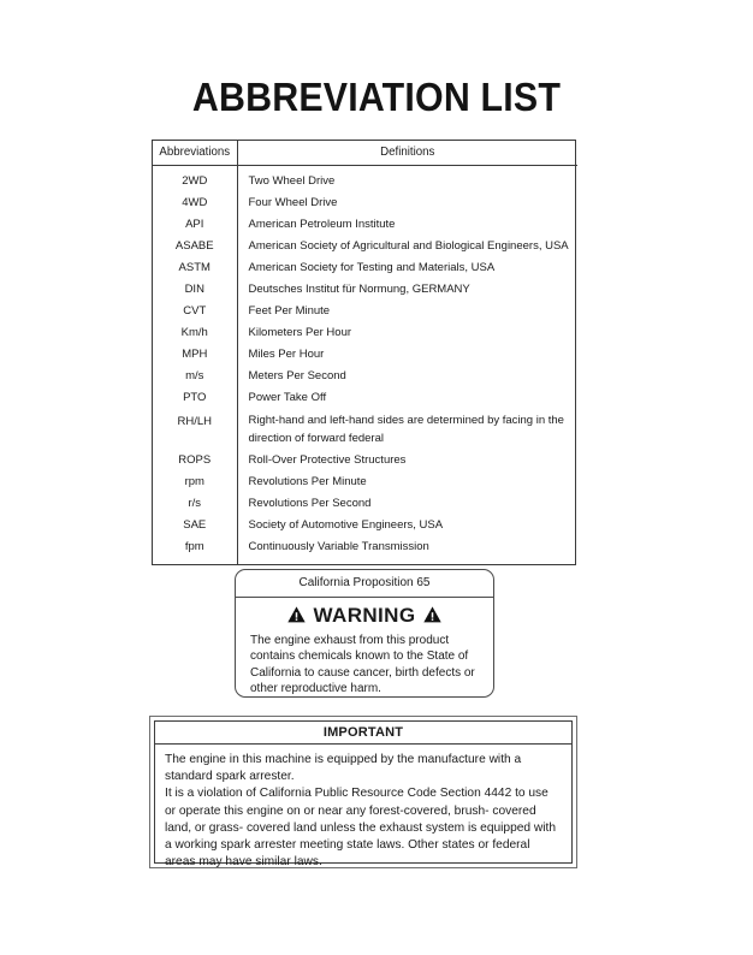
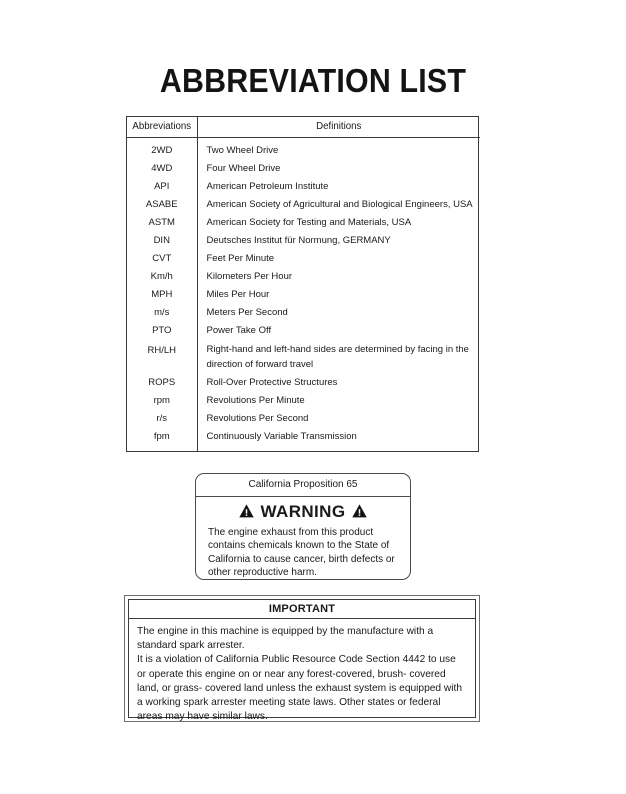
  ABBREVIATION LIST
  Abbreviations	Definitions
  2WD	Two Wheel Drive
  4WD	Four Wheel Drive
  API	American Petroleum Institute
  ASABE	American Society of Agricultural and Biological Engineers, USA
  ASTM	American Society for Testing and Materials, USA
  DIN	Deutsches Institut für Normung, GERMANY
  CVT	Feet Per Minute
  Km/h	Kilometers Per Hour
  MPH	Miles Per Hour
  m/s	Meters Per Second
  PTO	Power Take Off
- RH/LH	Right-hand and left-hand sides are determined by facing in the direction of forward federal
+ RH/LH	Right-hand and left-hand sides are determined by facing in the direction of forward travel
  ROPS	Roll-Over Protective Structures
  rpm	Revolutions Per Minute
  r/s	Revolutions Per Second
- SAE	Society of Automotive Engineers, USA
  fpm	Continuously Variable Transmission
  California Proposition 65
  WARNING
  The engine exhaust from this product contains chemicals known to the State of California to cause cancer, birth defects or other reproductive harm.
  IMPORTANT
  The engine in this machine is equipped by the manufacture with a standard spark arrester.
  It is a violation of California Public Resource Code Section 4442 to use or operate this engine on or near any forest-covered, brush- covered land, or grass- covered land unless the exhaust system is equipped with a working spark arrester meeting state laws. Other states or federal areas may have similar laws.
